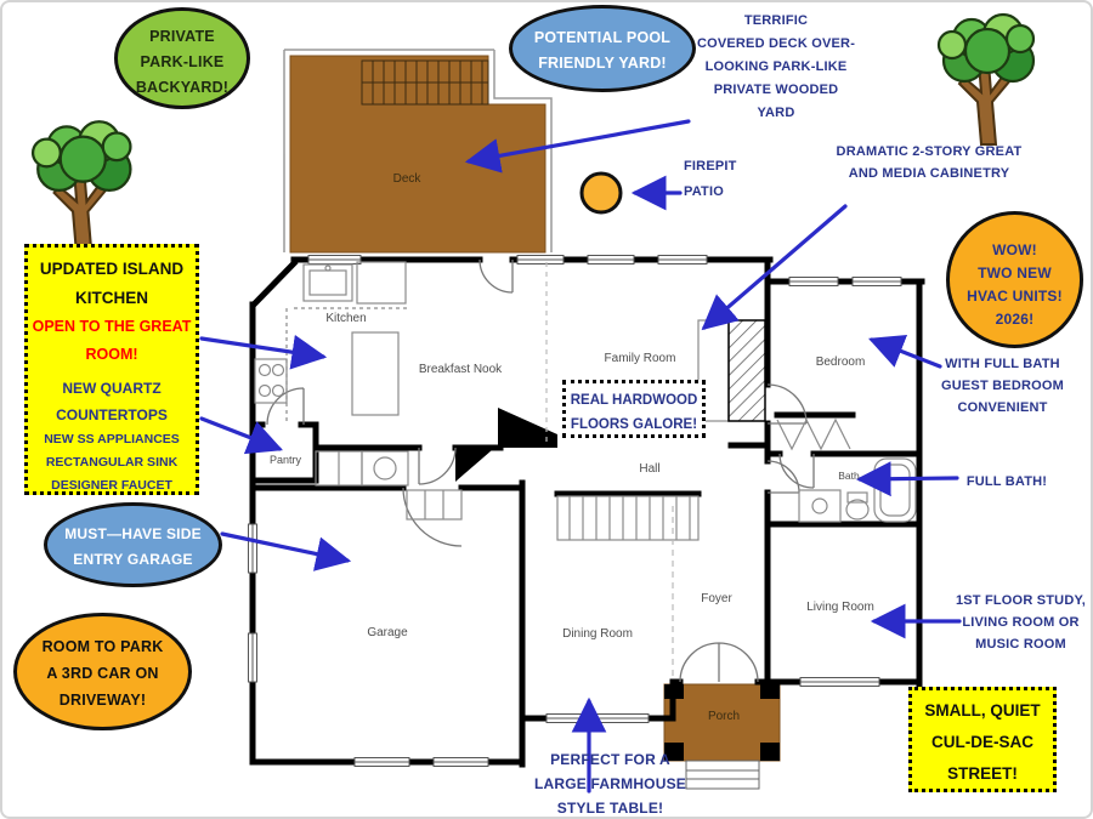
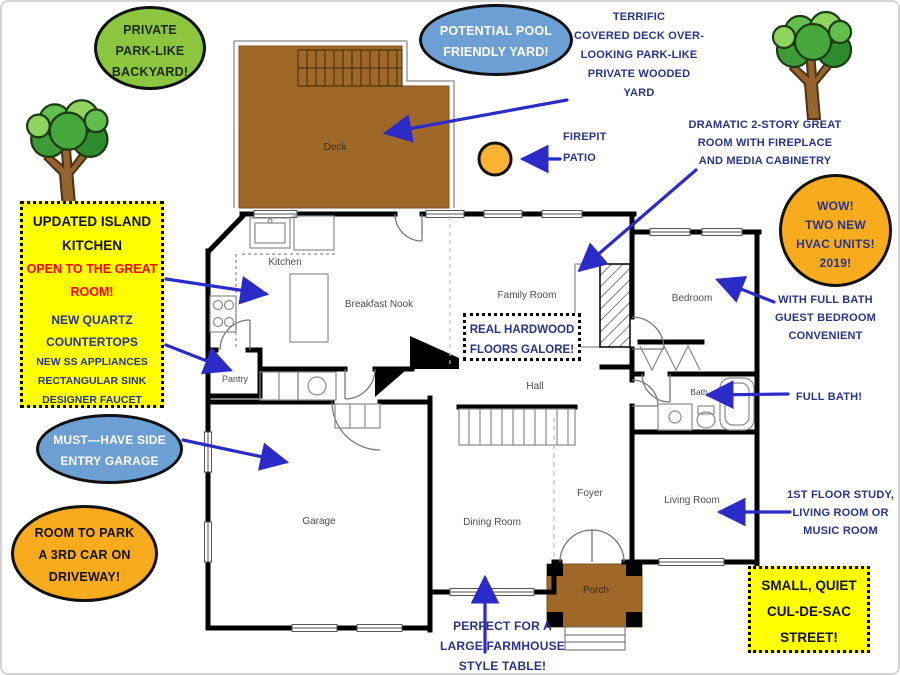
  Deck
  Kitchen
  Breakfast Nook
  Family Room
  Bedroom
  Pantry
  Hall
  Bath
  Garage
  Dining Room
  Foyer
  Living Room
  Porch
  PRIVATE
  PARK-LIKE
  BACKYARD!
  POTENTIAL POOL
  FRIENDLY YARD!
  WOW!
  TWO NEW
  HVAC UNITS!
- 2026!
+ 2019!
  MUST—HAVE SIDE
  ENTRY GARAGE
  ROOM TO PARK
  A 3RD CAR ON
  DRIVEWAY!
  UPDATED ISLAND
  KITCHEN
  OPEN TO THE GREAT
  ROOM!
  NEW QUARTZ
  COUNTERTOPS
  NEW SS APPLIANCES
  RECTANGULAR SINK
  DESIGNER FAUCET
  REAL HARDWOOD
  FLOORS GALORE!
  SMALL, QUIET
  CUL-DE-SAC
  STREET!
  TERRIFIC
  COVERED DECK OVER-
  LOOKING PARK-LIKE
  PRIVATE WOODED
  YARD
  FIREPIT
  PATIO
  DRAMATIC 2-STORY GREAT
+ ROOM WITH FIREPLACE
  AND MEDIA CABINETRY
  WITH FULL BATH
  GUEST BEDROOM
  CONVENIENT
  FULL BATH!
  1ST FLOOR STUDY,
  LIVING ROOM OR
  MUSIC ROOM
  PERFECT FOR A
  LARGE FARMHOUSE
  STYLE TABLE!
